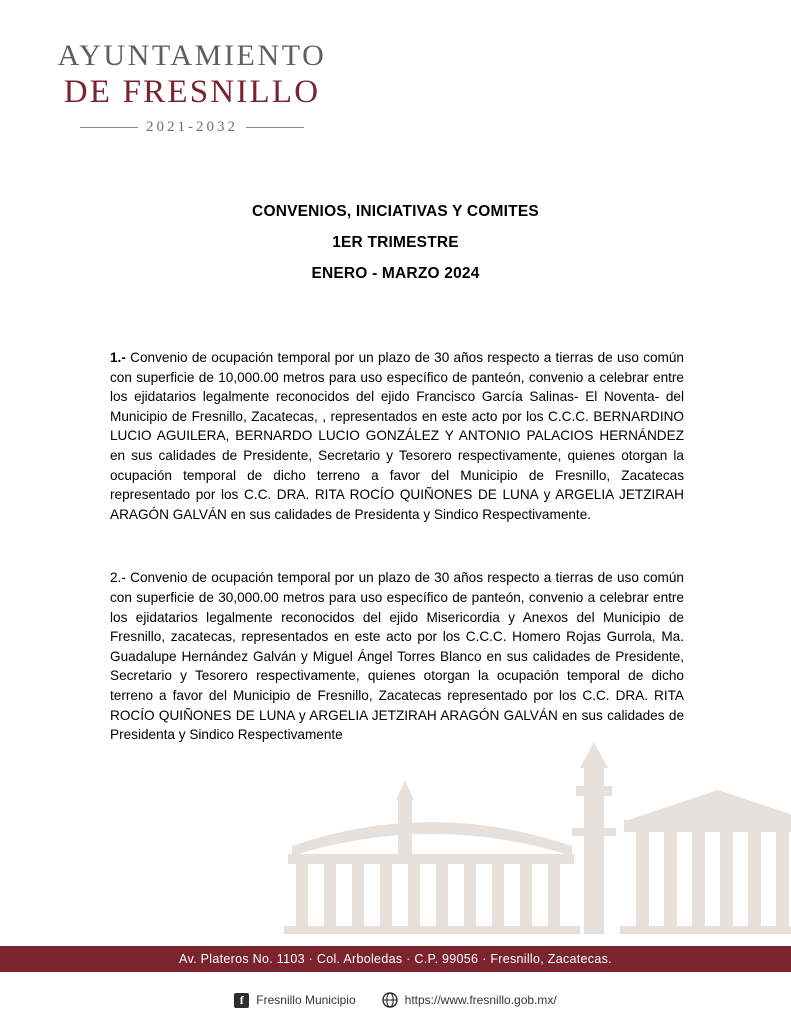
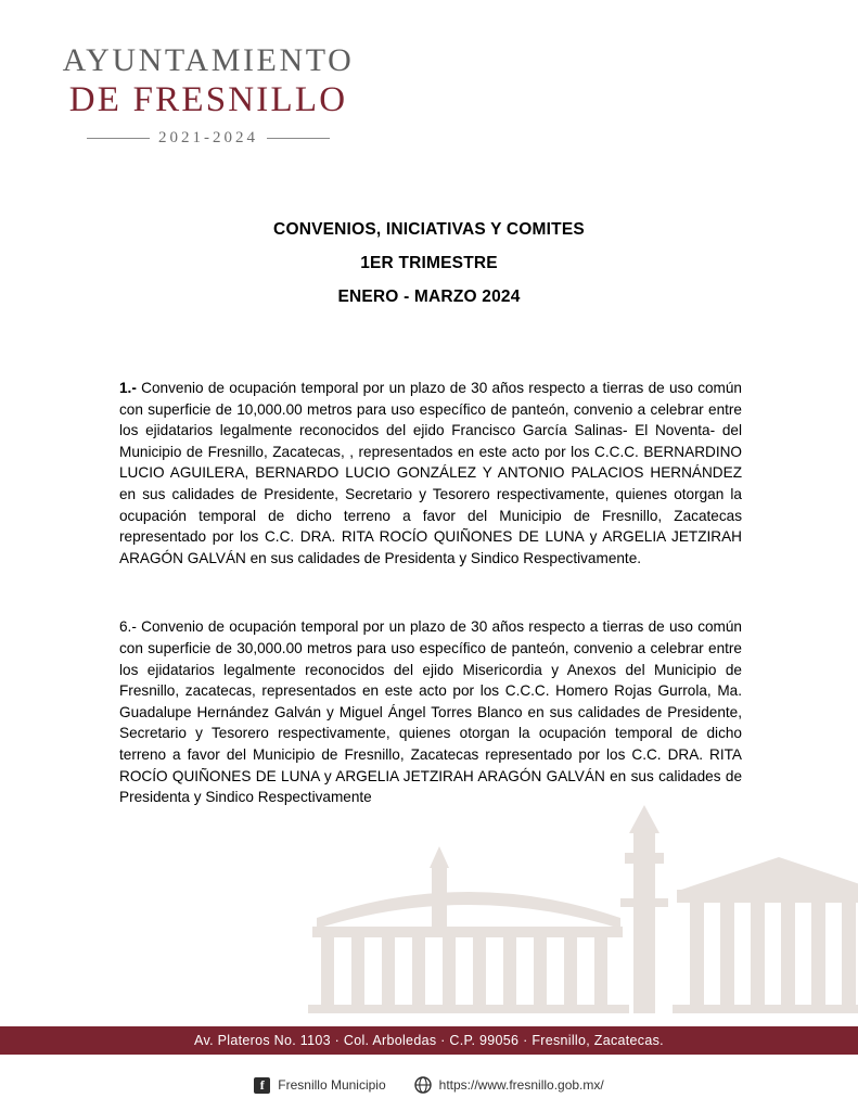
  AYUNTAMIENTO
  DE FRESNILLO
- 2021-2032
+ 2021-2024
  CONVENIOS, INICIATIVAS Y COMITES
  1ER TRIMESTRE
  ENERO - MARZO 2024
  1.- Convenio de ocupación temporal por un plazo de 30 años respecto a tierras de uso común con superficie de 10,000.00 metros para uso específico de panteón, convenio a celebrar entre los ejidatarios legalmente reconocidos del ejido Francisco García Salinas- El Noventa- del Municipio de Fresnillo, Zacatecas, , representados en este acto por los C.C.C. BERNARDINO LUCIO AGUILERA, BERNARDO LUCIO GONZÁLEZ Y ANTONIO PALACIOS HERNÁNDEZ en sus calidades de Presidente, Secretario y Tesorero respectivamente, quienes otorgan la ocupación temporal de dicho terreno a favor del Municipio de Fresnillo, Zacatecas representado por los C.C. DRA. RITA ROCÍO QUIÑONES DE LUNA y ARGELIA JETZIRAH ARAGÓN GALVÁN en sus calidades de Presidenta y Sindico Respectivamente.
- 2.- Convenio de ocupación temporal por un plazo de 30 años respecto a tierras de uso común con superficie de 30,000.00 metros para uso específico de panteón, convenio a celebrar entre los ejidatarios legalmente reconocidos del ejido Misericordia y Anexos del Municipio de Fresnillo, zacatecas, representados en este acto por los C.C.C. Homero Rojas Gurrola, Ma. Guadalupe Hernández Galván y Miguel Ángel Torres Blanco en sus calidades de Presidente, Secretario y Tesorero respectivamente, quienes otorgan la ocupación temporal de dicho terreno a favor del Municipio de Fresnillo, Zacatecas representado por los C.C. DRA. RITA ROCÍO QUIÑONES DE LUNA y ARGELIA JETZIRAH ARAGÓN GALVÁN en sus calidades de Presidenta y Sindico Respectivamente
+ 6.- Convenio de ocupación temporal por un plazo de 30 años respecto a tierras de uso común con superficie de 30,000.00 metros para uso específico de panteón, convenio a celebrar entre los ejidatarios legalmente reconocidos del ejido Misericordia y Anexos del Municipio de Fresnillo, zacatecas, representados en este acto por los C.C.C. Homero Rojas Gurrola, Ma. Guadalupe Hernández Galván y Miguel Ángel Torres Blanco en sus calidades de Presidente, Secretario y Tesorero respectivamente, quienes otorgan la ocupación temporal de dicho terreno a favor del Municipio de Fresnillo, Zacatecas representado por los C.C. DRA. RITA ROCÍO QUIÑONES DE LUNA y ARGELIA JETZIRAH ARAGÓN GALVÁN en sus calidades de Presidenta y Sindico Respectivamente
  Av. Plateros No. 1103 · Col. Arboledas · C.P. 99056 · Fresnillo, Zacatecas.
  f
  Fresnillo Municipio
  https://www.fresnillo.gob.mx/
